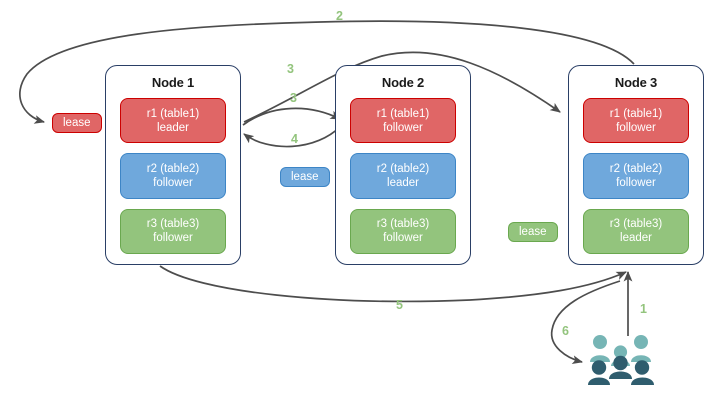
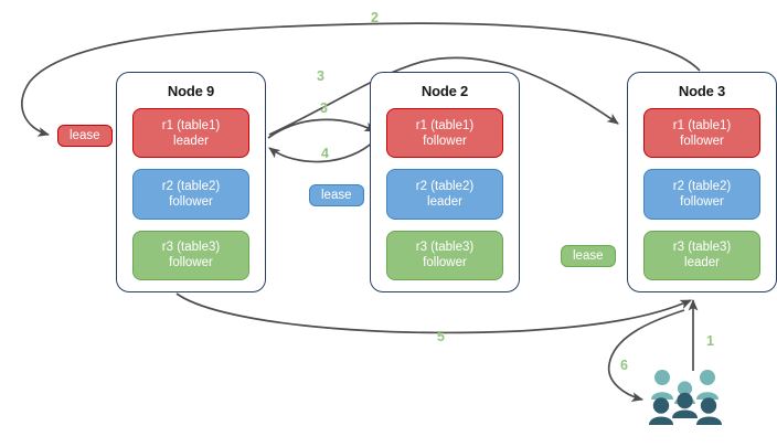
- Node 1
+ Node 9
  r1 (table1)
  leader
  r2 (table2)
  follower
  r3 (table3)
  follower
  Node 2
  r1 (table1)
  follower
  r2 (table2)
  leader
  r3 (table3)
  follower
  Node 3
  r1 (table1)
  follower
  r2 (table2)
  follower
  r3 (table3)
  leader
  lease
  lease
  lease
  2
  3
  3
  4
  5
  1
  6
